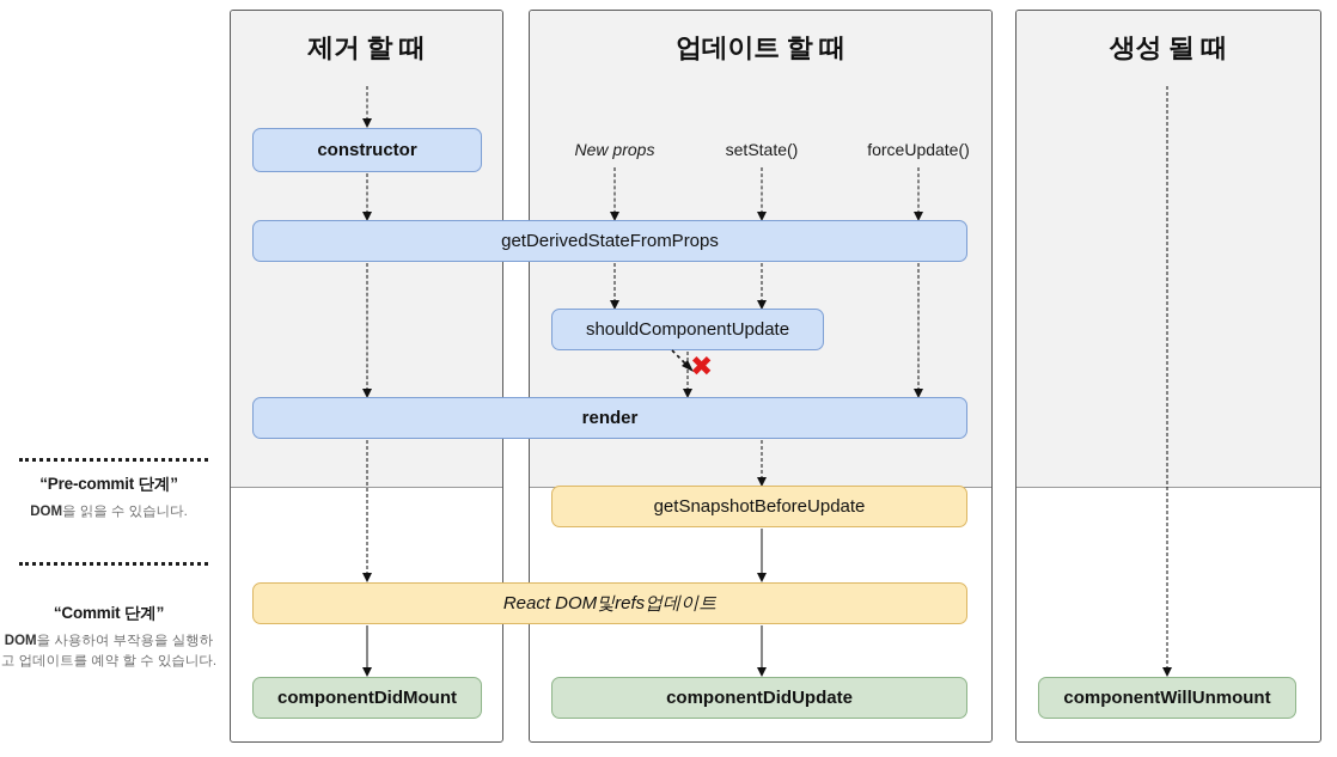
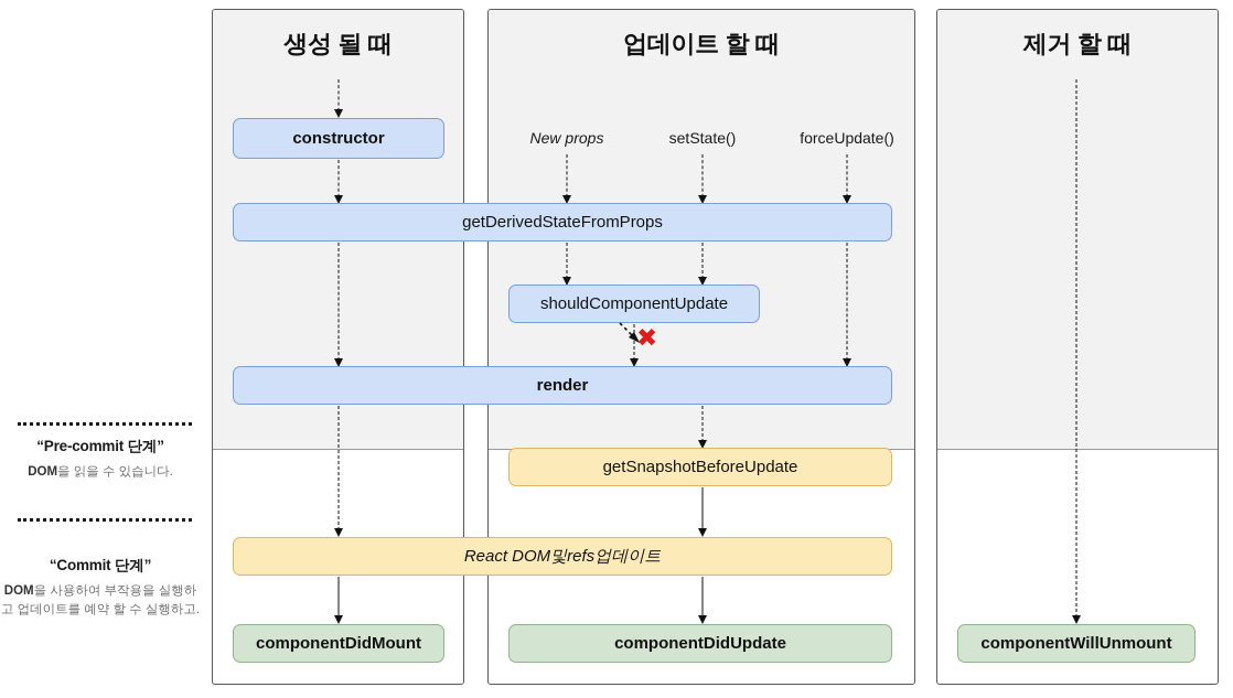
  “Pre-commit 단계”
  DOM을 읽을 수 있습니다.
  “Commit 단계”
- DOM을 사용하여 부작용을 실행하고 업데이트를 예약 할 수 있습니다.
+ DOM을 사용하여 부작용을 실행하고 업데이트를 예약 할 수 실행하고.
- 제거 할 때
+ 생성 될 때
  업데이트 할 때
- 생성 될 때
+ 제거 할 때
  New props
  setState()
  forceUpdate()
  constructor
  getDerivedStateFromProps
  shouldComponentUpdate
  ✖
  render
  getSnapshotBeforeUpdate
  React DOM
  및
  refs
  업데이트
  componentDidMount
  componentDidUpdate
  componentWillUnmount
